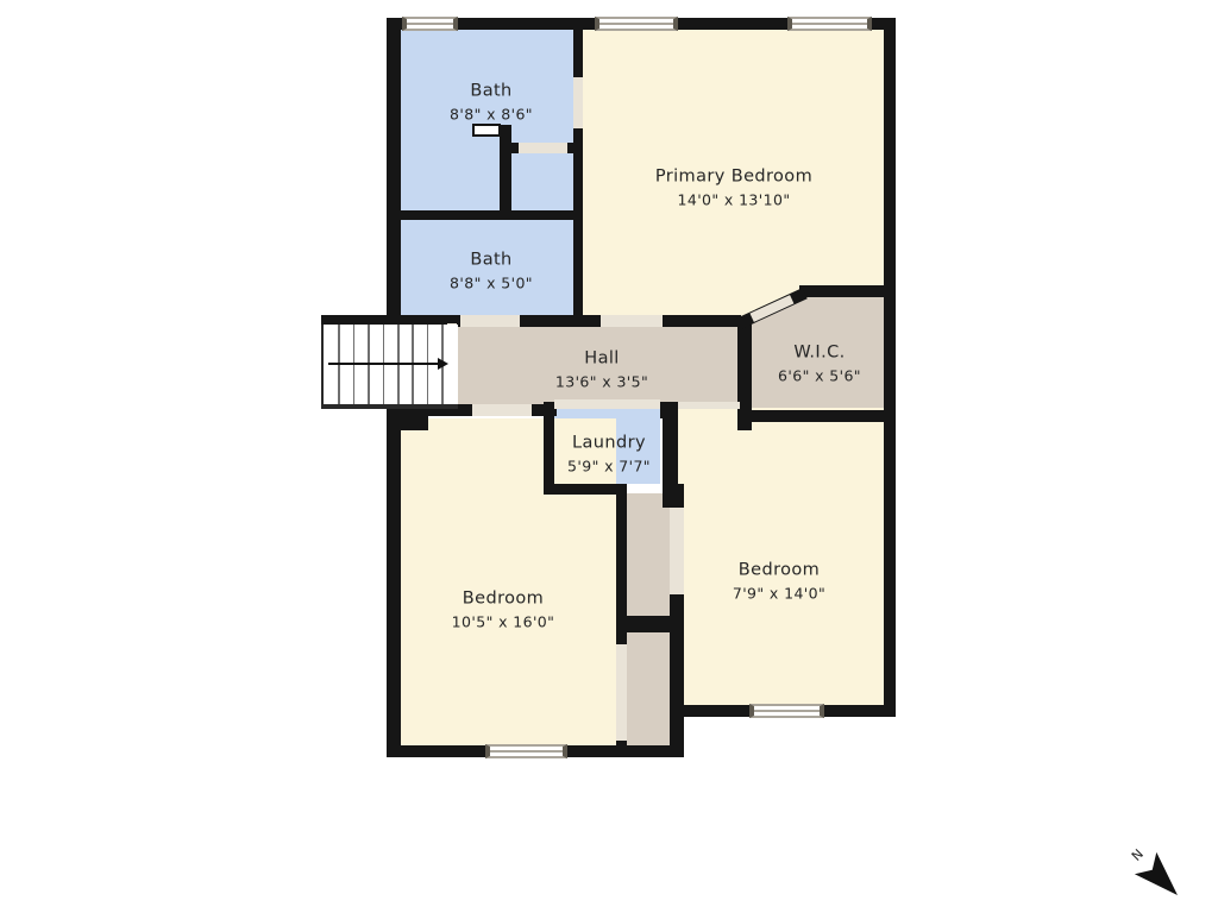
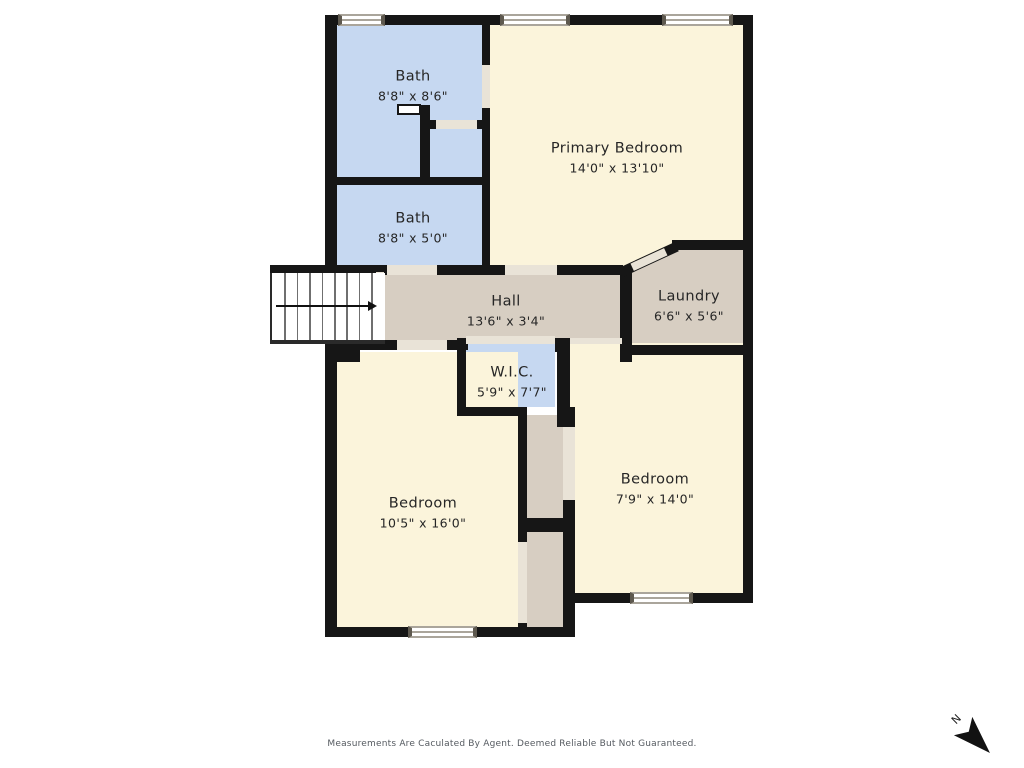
  Bath
  8'8" x 8'6"
  Bath
  8'8" x 5'0"
  Primary Bedroom
  14'0" x 13'10"
  Hall
- 13'6" x 3'5"
+ 13'6" x 3'4"
- W.I.C.
+ Laundry
  6'6" x 5'6"
- Laundry
+ W.I.C.
  5'9" x 7'7"
  Bedroom
  10'5" x 16'0"
  Bedroom
  7'9" x 14'0"
+ Measurements Are Caculated By Agent. Deemed Reliable But Not Guaranteed.
